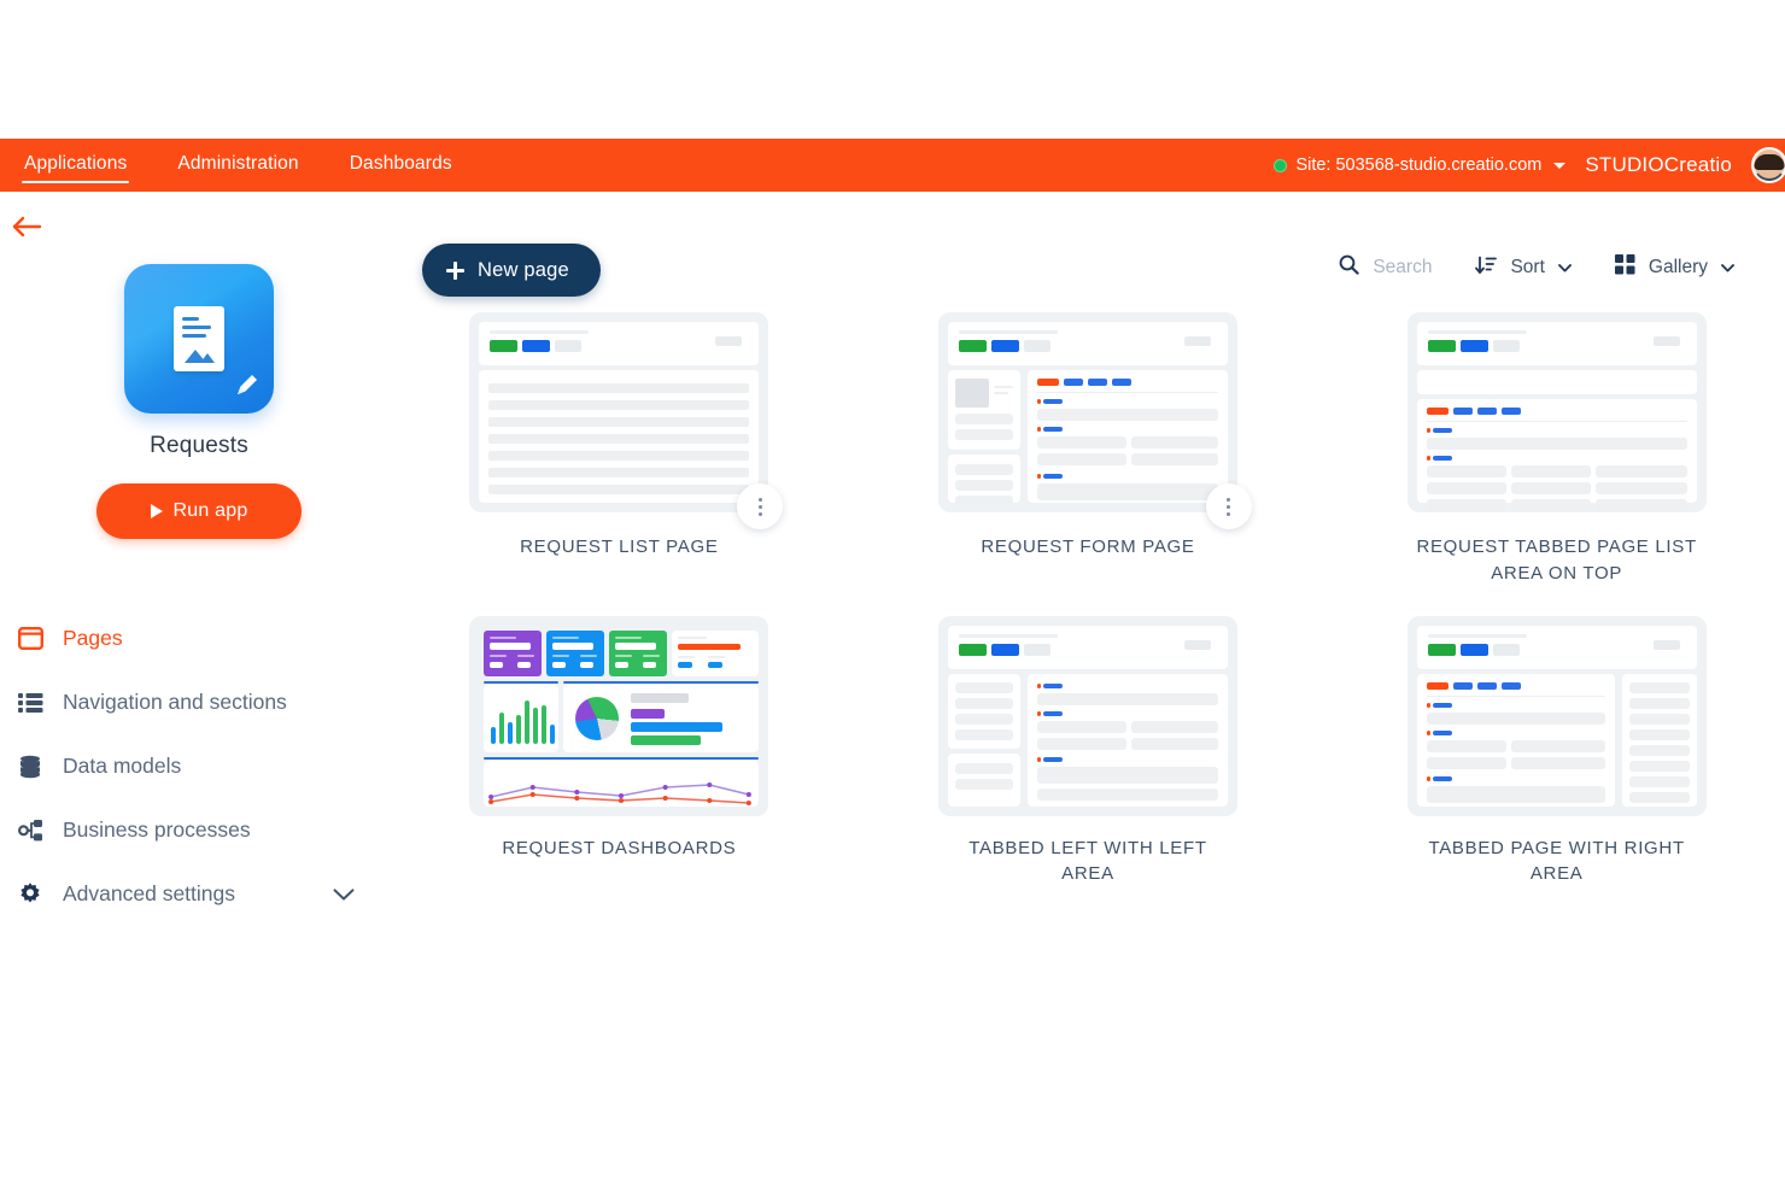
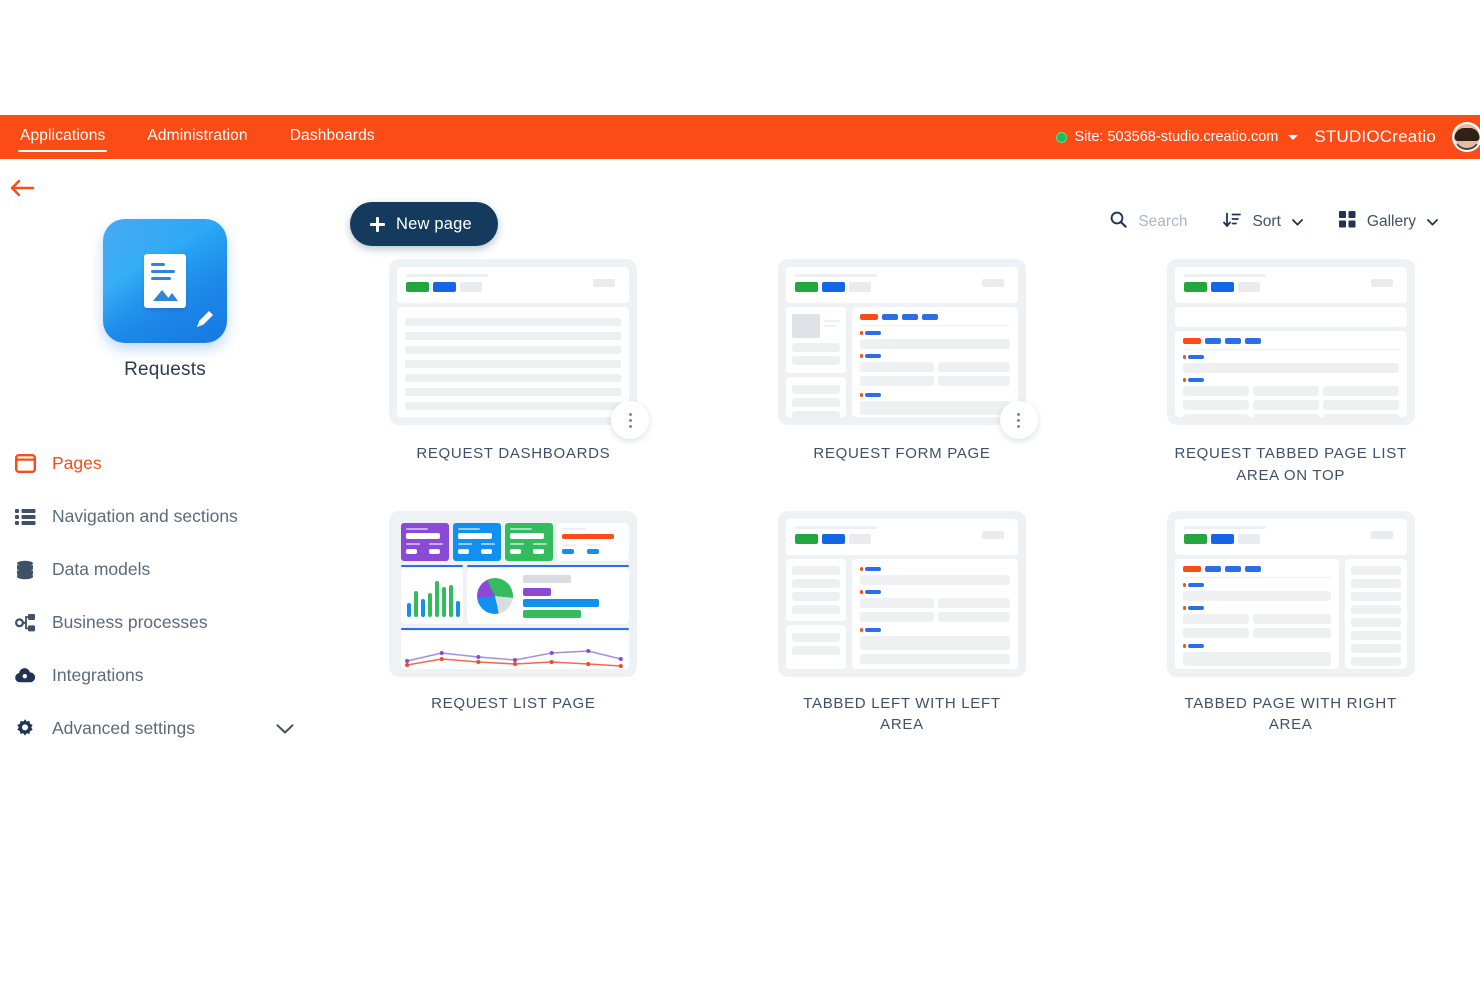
  Applications
  Administration
  Dashboards
  Site: 503568-studio.creatio.com
  STUDIOCreatio
  Requests
- Run app
  Pages
  Navigation and sections
  Data models
  Business processes
+ Integrations
  Advanced settings
  New page
  Search
  Sort
  Gallery
- REQUEST LIST PAGE
+ REQUEST DASHBOARDS
  REQUEST FORM PAGE
  REQUEST TABBED PAGE LIST AREA ON TOP
- REQUEST DASHBOARDS
+ REQUEST LIST PAGE
  TABBED LEFT WITH LEFT AREA
  TABBED PAGE WITH RIGHT AREA
